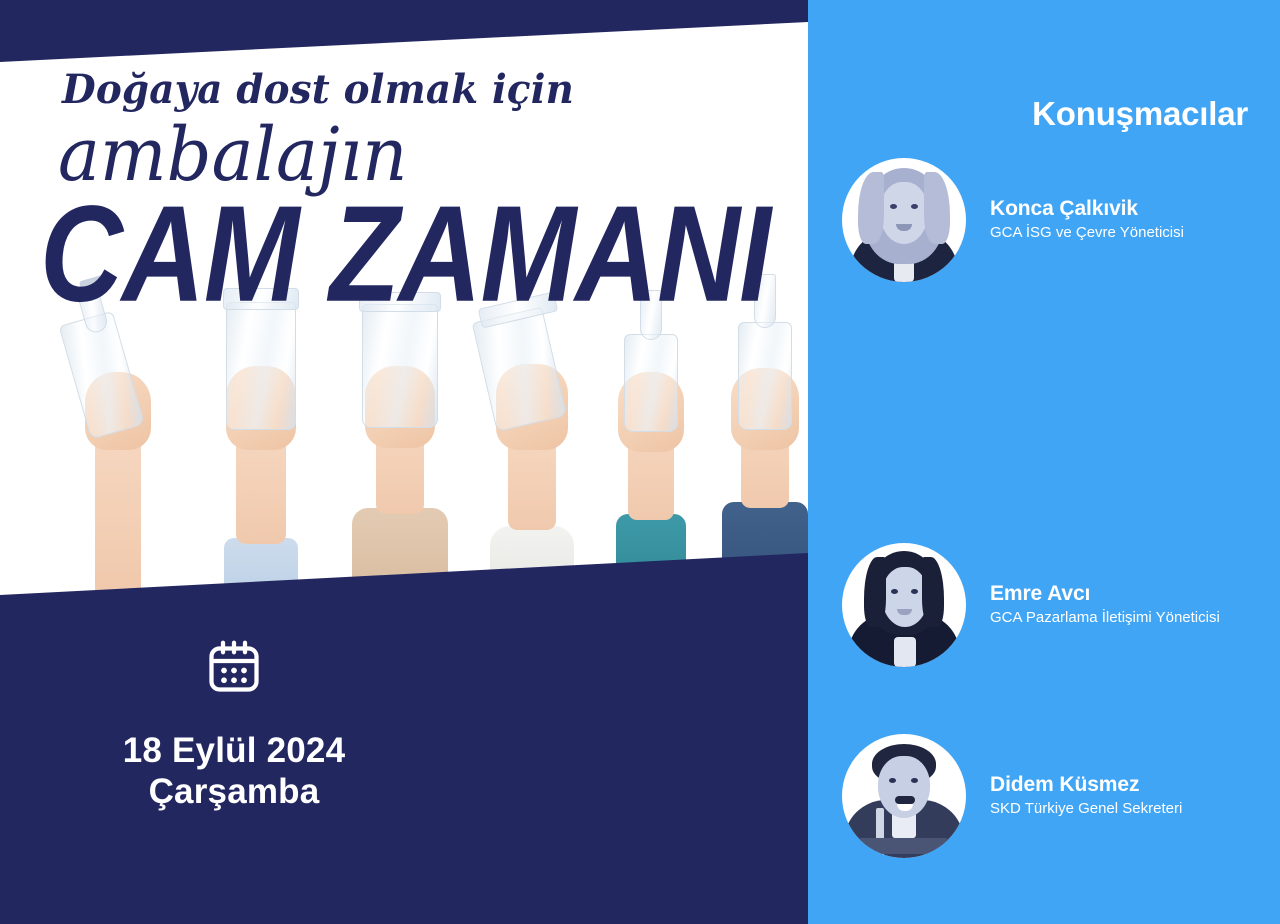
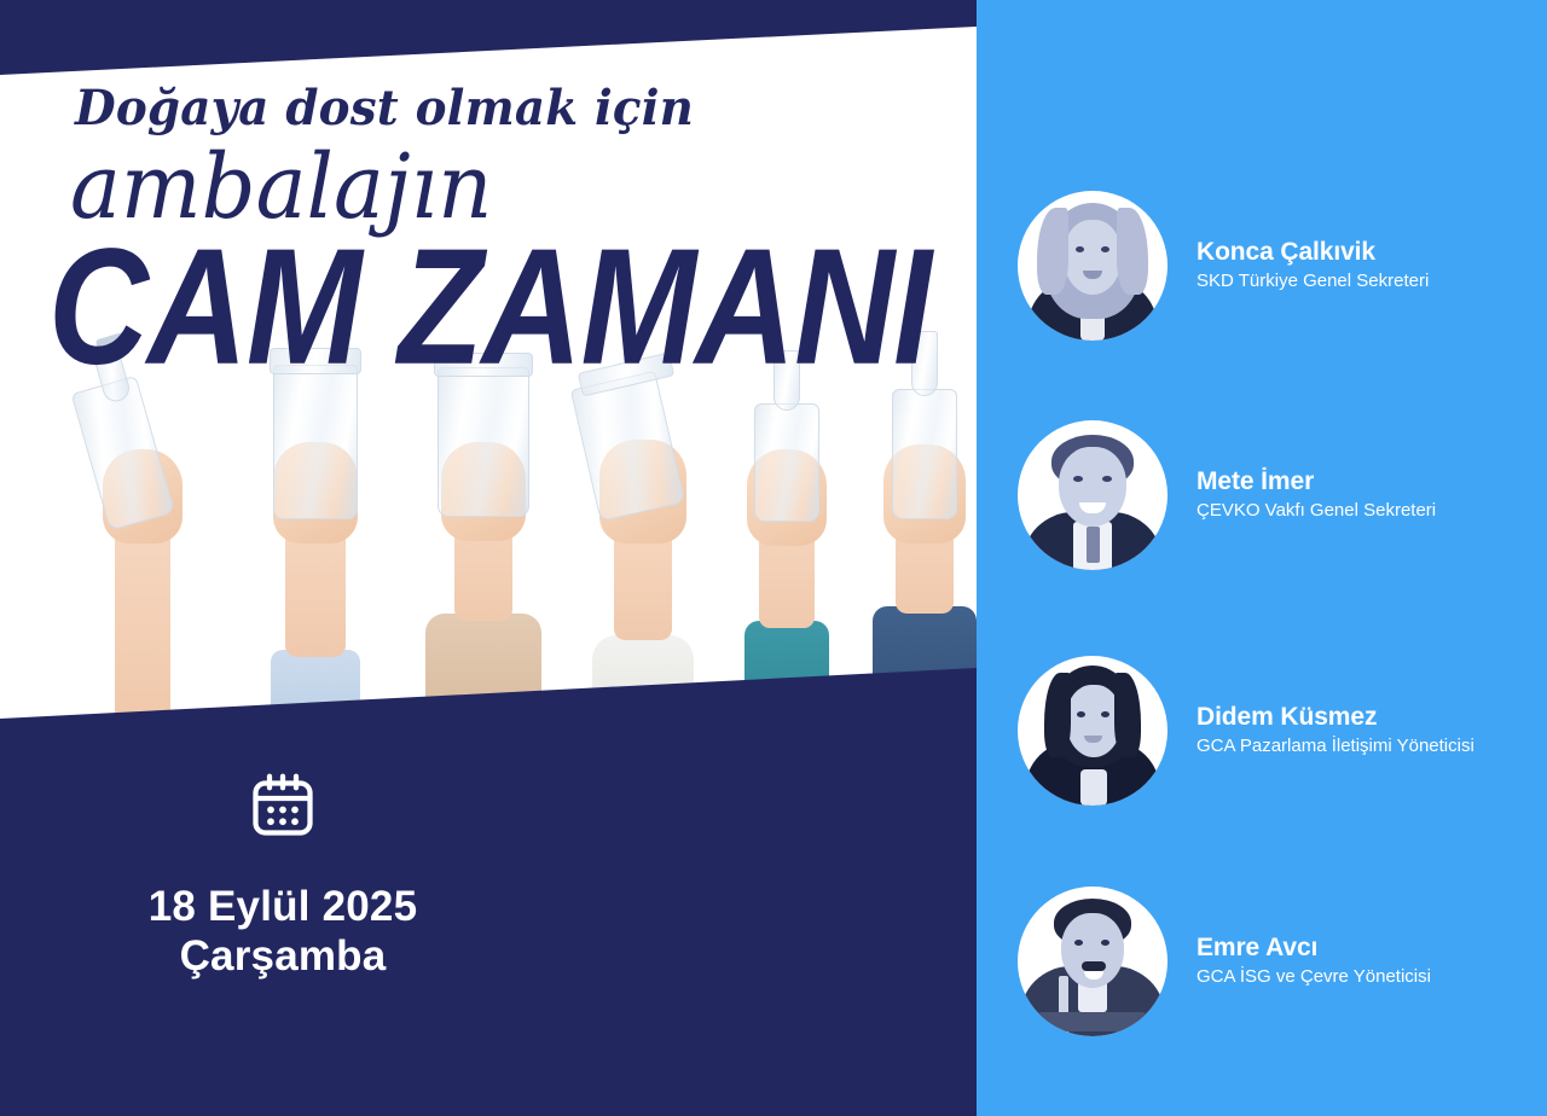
  Doğaya dost olmak için
  ambalajın
  CAM ZAMANI
- 18 Eylül 2024
+ 18 Eylül 2025
  Çarşamba
- Konuşmacılar
  Konca Çalkıvik
- GCA İSG ve Çevre Yöneticisi
+ SKD Türkiye Genel Sekreteri
+ Mete İmer
+ ÇEVKO Vakfı Genel Sekreteri
- Emre Avcı
+ Didem Küsmez
  GCA Pazarlama İletişimi Yöneticisi
- Didem Küsmez
+ Emre Avcı
- SKD Türkiye Genel Sekreteri
+ GCA İSG ve Çevre Yöneticisi
